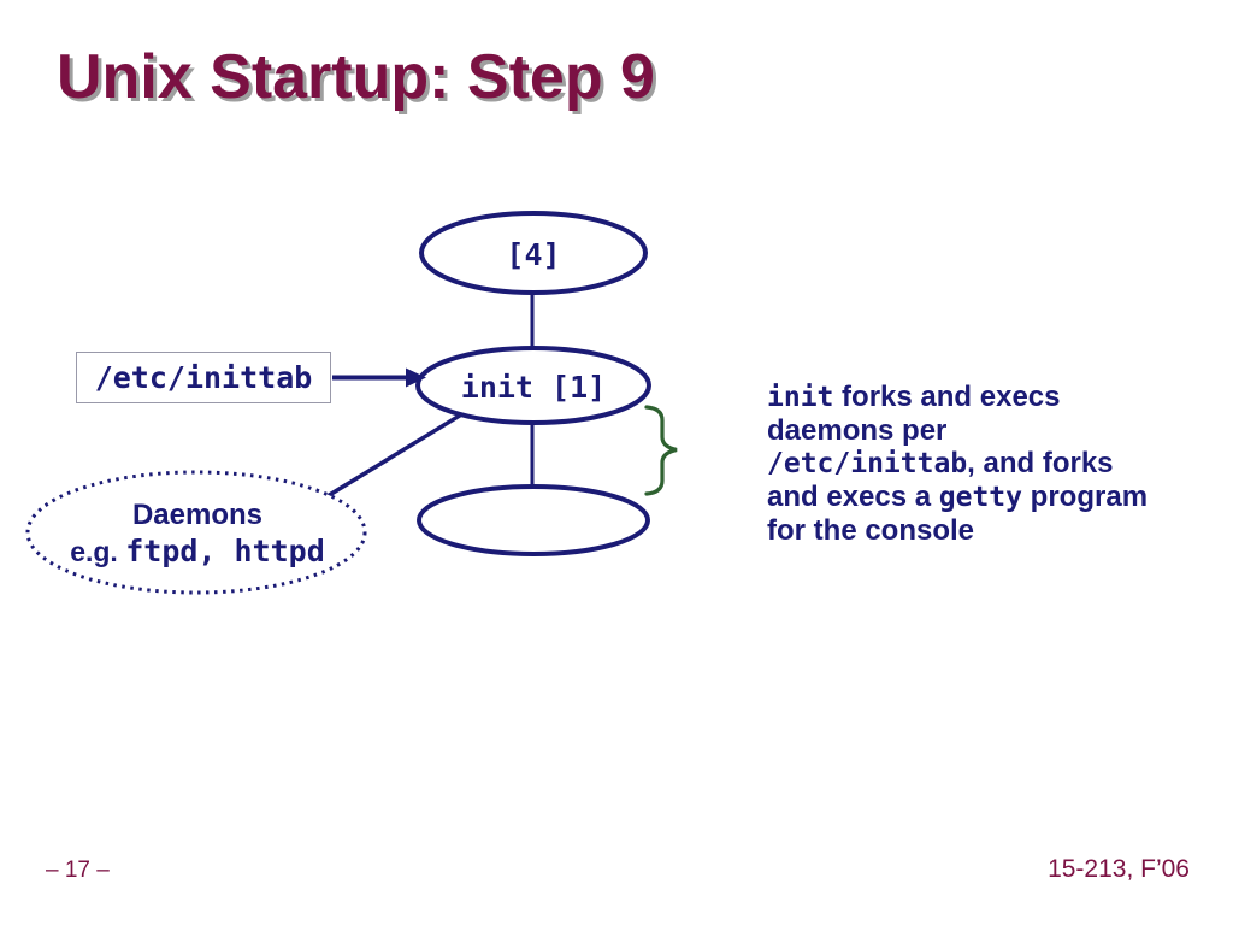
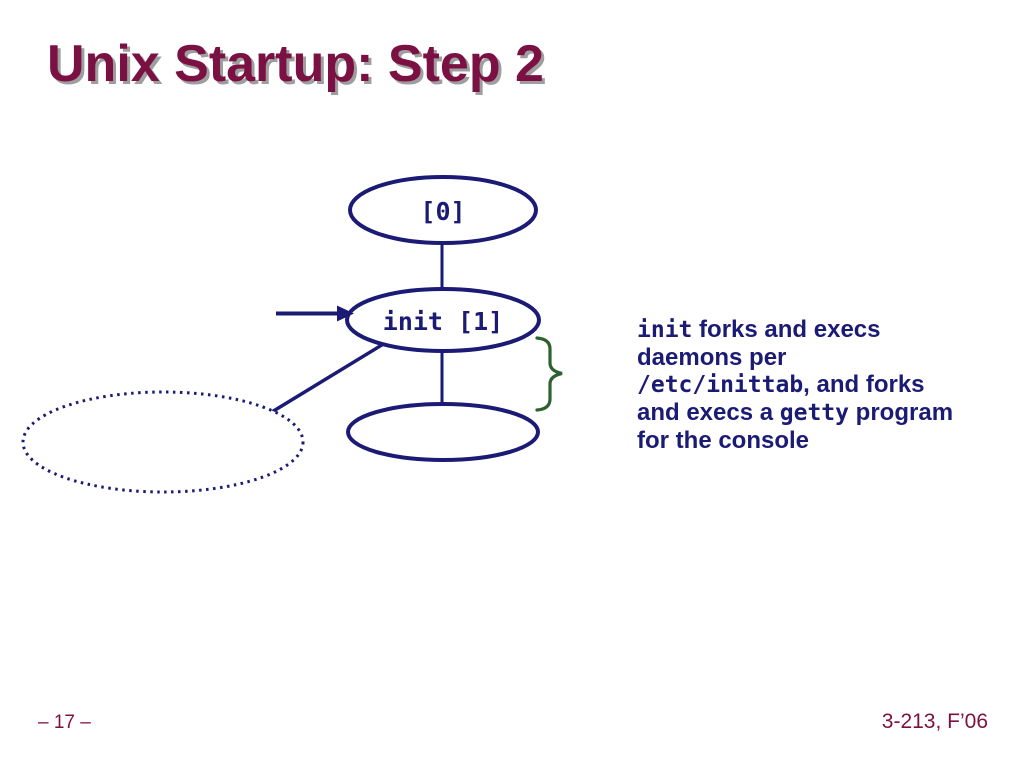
- Unix Startup: Step 9
+ Unix Startup: Step 2
- [4]
+ [0]
  init [1]
- /etc/inittab
- Daemons
- e.g. ftpd, httpd
  init forks and execs
  daemons per
  /etc/inittab, and forks
  and execs a getty program
  for the console
  – 17 –
- 15-213, F’06
+ 3-213, F’06
